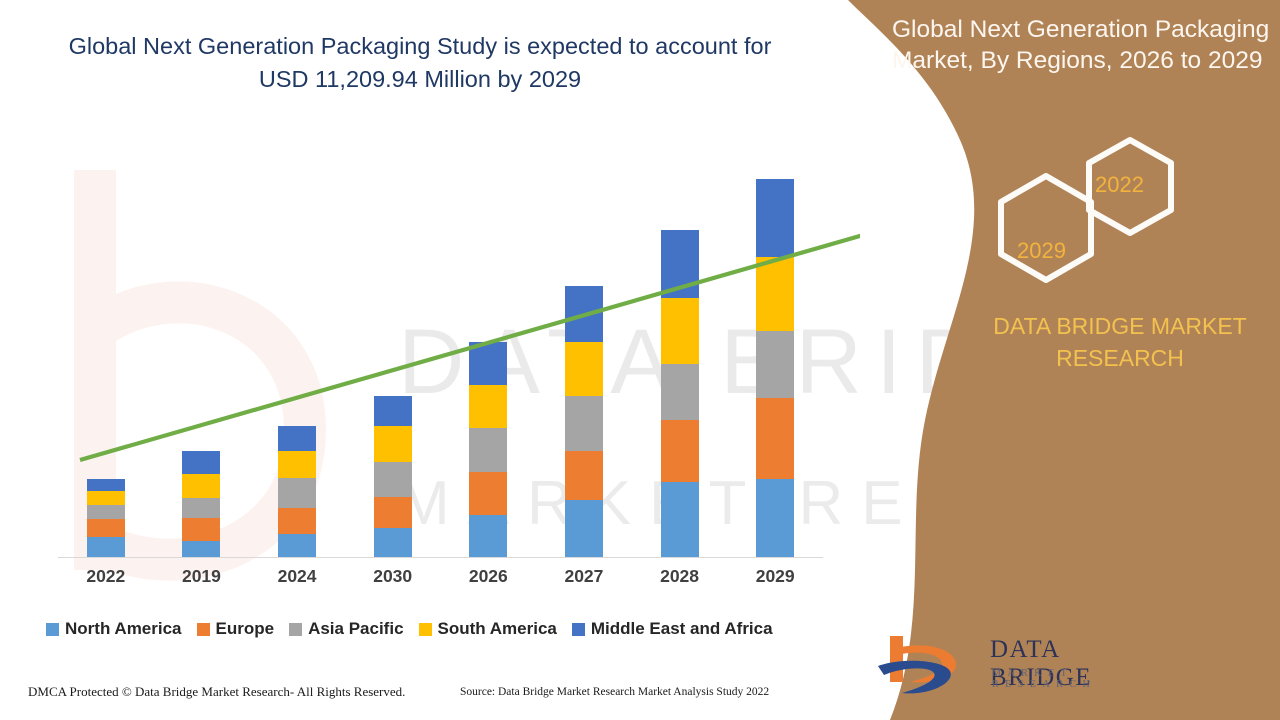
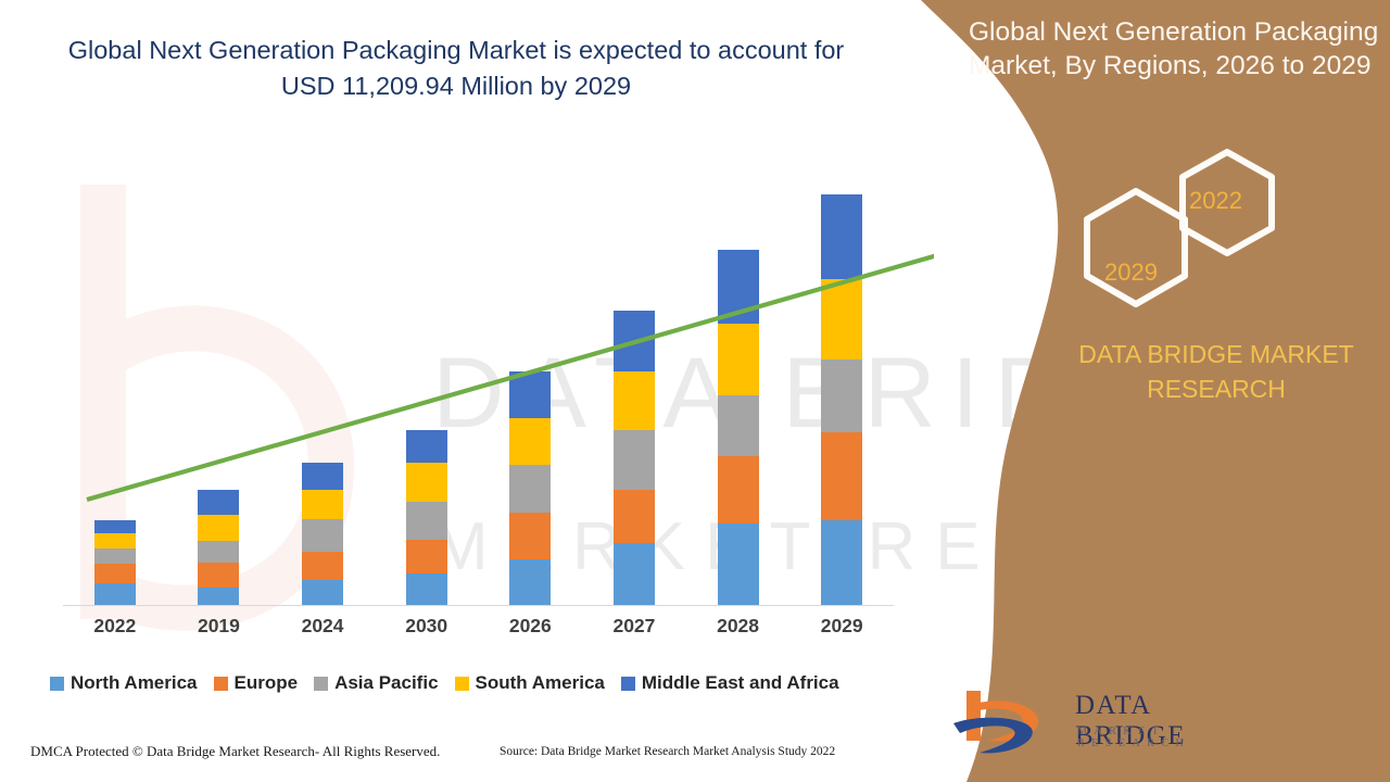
- Global Next Generation Packaging Study is expected to account for USD 11,209.94 Million by 2029
+ Global Next Generation Packaging Market is expected to account for USD 11,209.94 Million by 2029
  2022
  2019
  2024
  2030
  2026
  2027
  2028
  2029
  North America
  Europe
  Asia Pacific
  South America
  Middle East and Africa
  DMCA Protected © Data Bridge Market Research- All Rights Reserved.
  Source: Data Bridge Market Research Market Analysis Study 2022
  Global Next Generation Packaging Market, By Regions, 2026 to 2029
  2022
  2029
  DATA BRIDGE MARKET RESEARCH
  DATA BRIDGE
  MARKET RESEARCH
